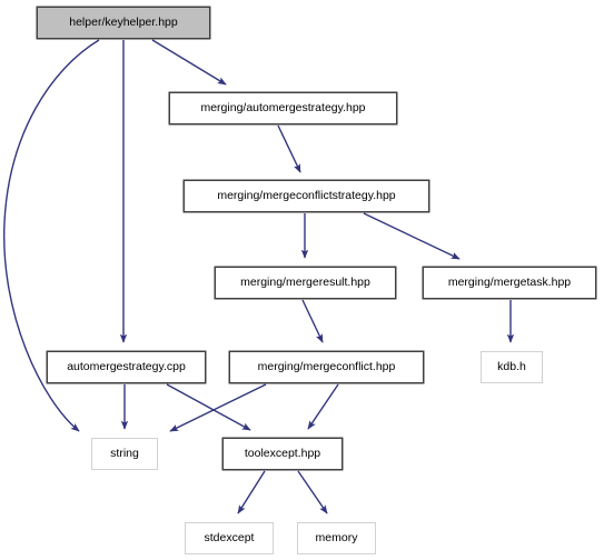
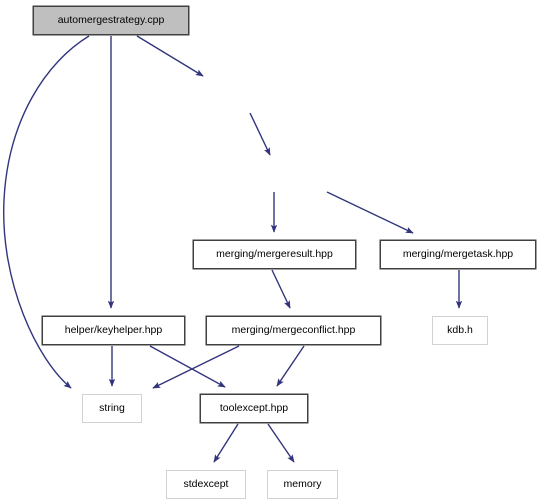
- helper/keyhelper.hpp
+ automergestrategy.cpp
- merging/automergestrategy.hpp
- merging/mergeconflictstrategy.hpp
  merging/mergeresult.hpp
  merging/mergetask.hpp
- automergestrategy.cpp
+ helper/keyhelper.hpp
  merging/mergeconflict.hpp
  kdb.h
  string
  toolexcept.hpp
  stdexcept
  memory
